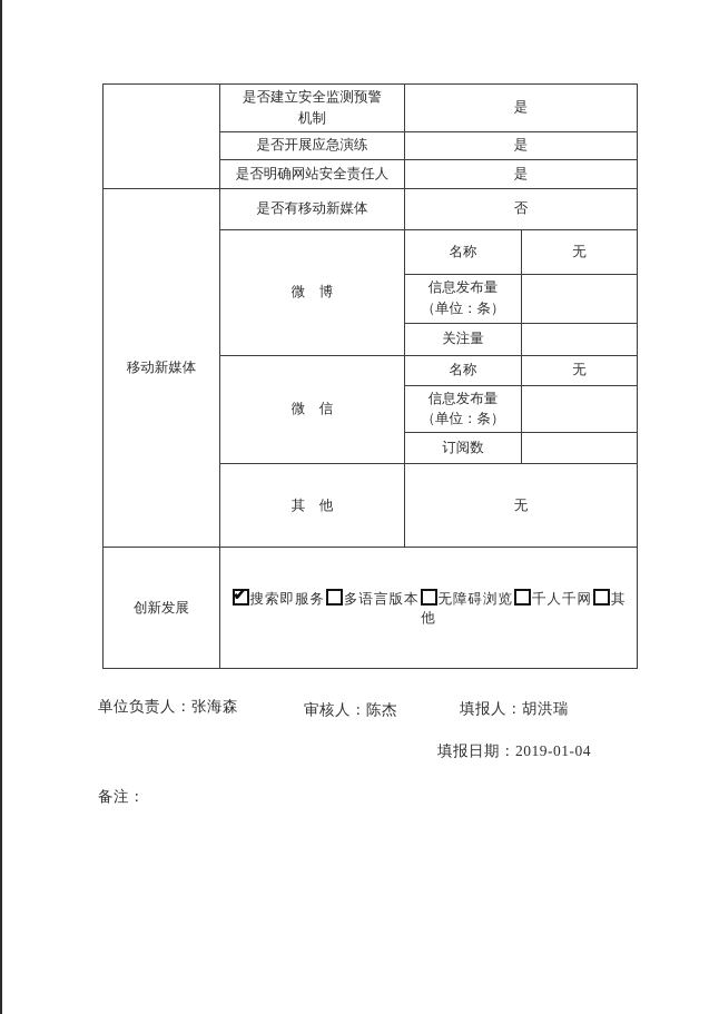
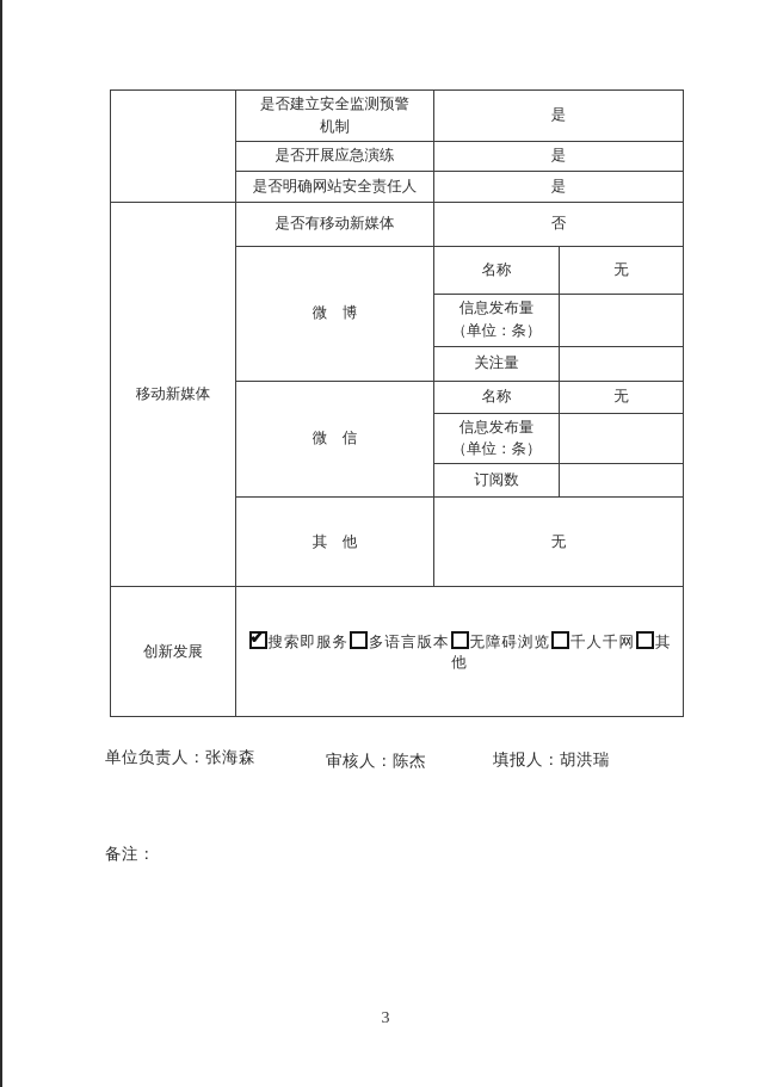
  	是否建立安全监测预警 机制	是
  是否开展应急演练	是
  是否明确网站安全责任人	是
  移动新媒体	是否有移动新媒体	否
  微 博	名称	无
  信息发布量 （单位：条）
  关注量
  微 信	名称	无
  信息发布量 （单位：条）
  订阅数
  其 他	无
  创新发展	搜索即服务 多语言版本 无障碍浏览 千人千网 其他
  单位负责人：张海森
  审核人：陈杰
  填报人：胡洪瑞
- 填报日期：2019-01-04
  备注：
+ 3
